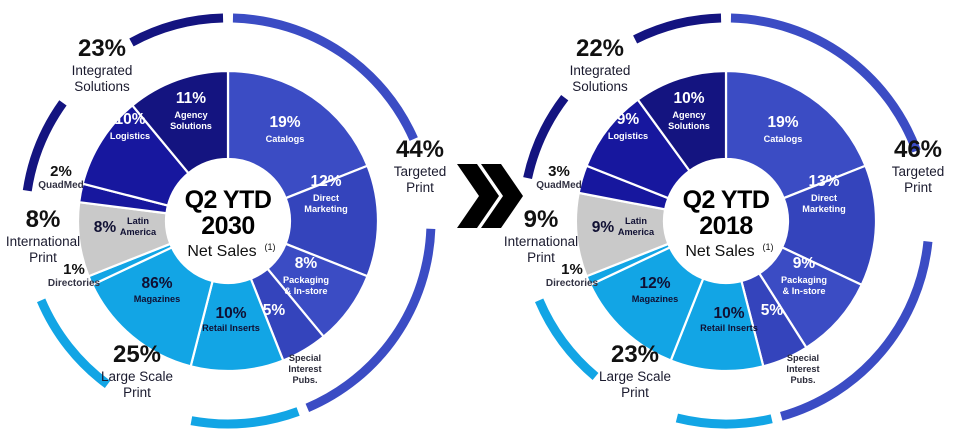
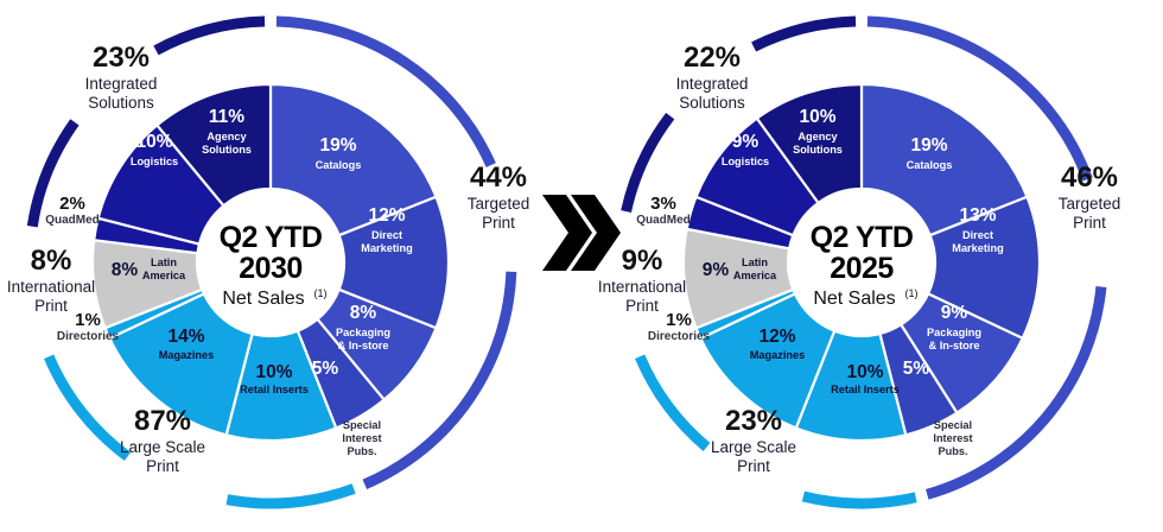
  19%
  Catalogs
  12%
  Direct
  Marketing
  8%
  Packaging
  & In-store
  5%
  Special
  Interest
  Pubs.
  10%
  Retail Inserts
- 86%
+ 14%
  Magazines
  8%
  Latin
  America
  10%
  Logistics
  11%
  Agency
  Solutions
  2%
  QuadMed
  1%
  Directories
  Q2 YTD
  2030
  Net Sales
  (1)
  44%
  Targeted
  Print
- 25%
+ 87%
  Large Scale
  Print
  8%
  International
  Print
  23%
  Integrated
  Solutions
  19%
  Catalogs
  13%
  Direct
  Marketing
  9%
  Packaging
  & In-store
  5%
  Special
  Interest
  Pubs.
  10%
  Retail Inserts
  12%
  Magazines
  9%
  Latin
  America
  9%
  Logistics
  10%
  Agency
  Solutions
  3%
  QuadMed
  1%
  Directories
  Q2 YTD
- 2018
+ 2025
  Net Sales
  (1)
  46%
  Targeted
  Print
  23%
  Large Scale
  Print
  9%
  International
  Print
  22%
  Integrated
  Solutions
